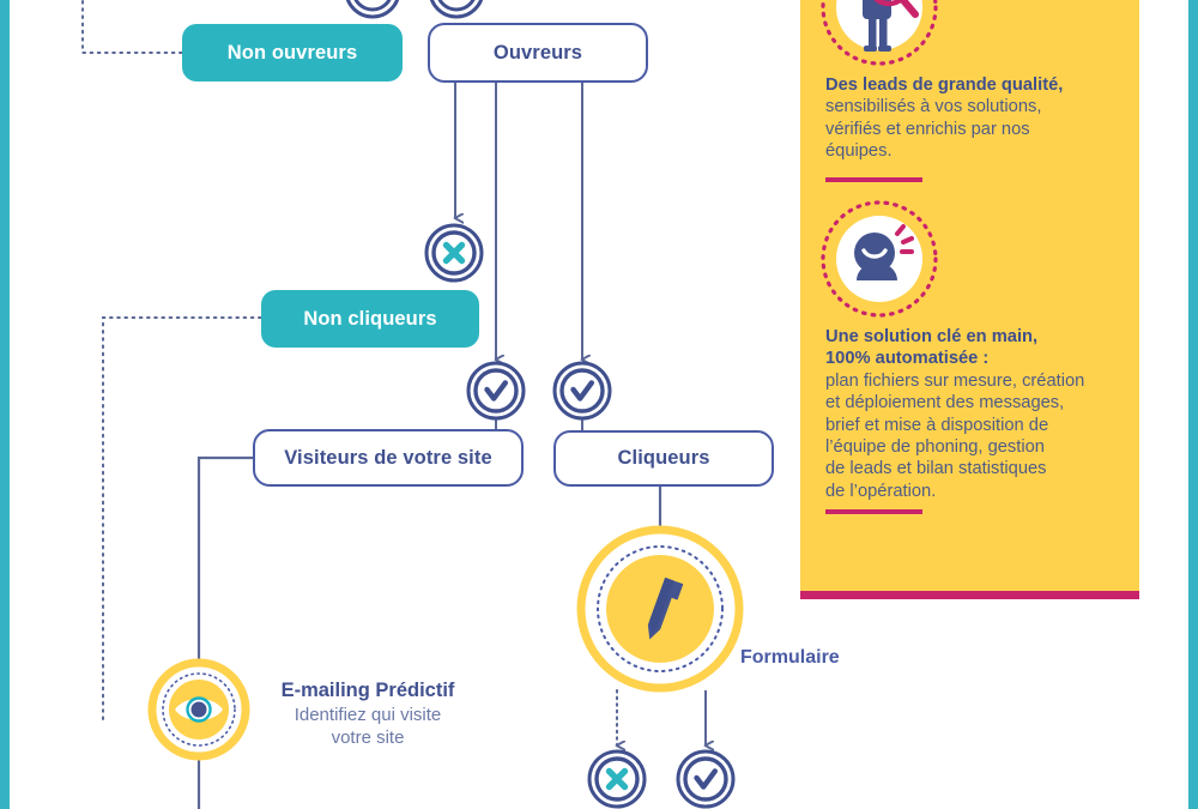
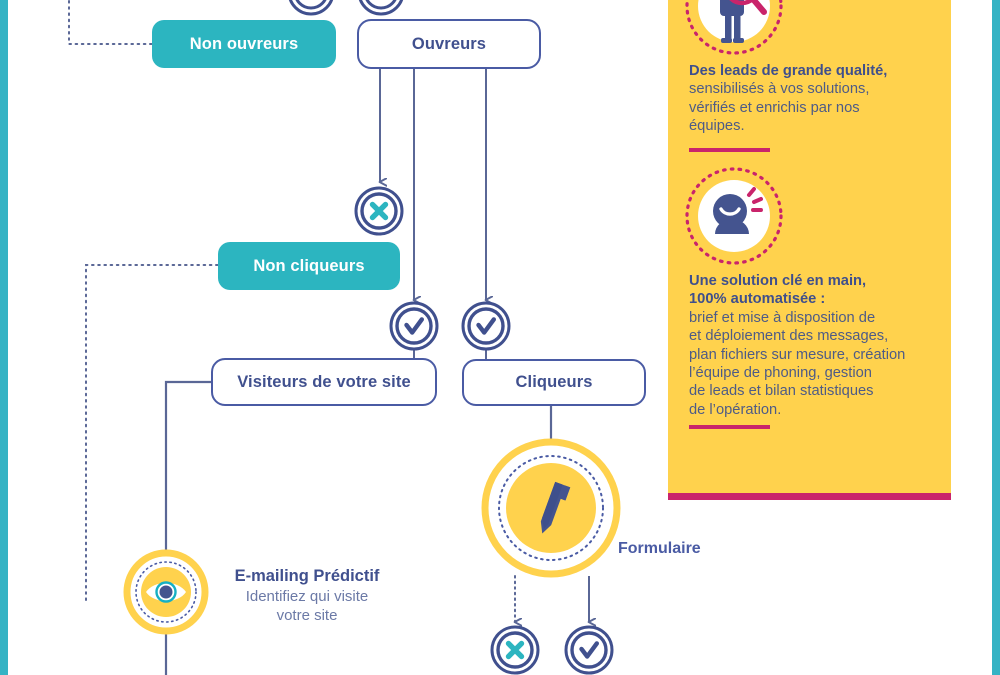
  Non ouvreurs
  Ouvreurs
  Non cliqueurs
  Visiteurs de votre site
  Cliqueurs
  Formulaire
  E-mailing Prédictif
  Identifiez qui visite
  votre site
  Des leads de grande qualité,
  sensibilisés à vos solutions,
  vérifiés et enrichis par nos
  équipes.
  Une solution clé en main,
  100% automatisée :
- plan fichiers sur mesure, création
+ brief et mise à disposition de
  et déploiement des messages,
- brief et mise à disposition de
+ plan fichiers sur mesure, création
  l’équipe de phoning, gestion
  de leads et bilan statistiques
  de l’opération.
